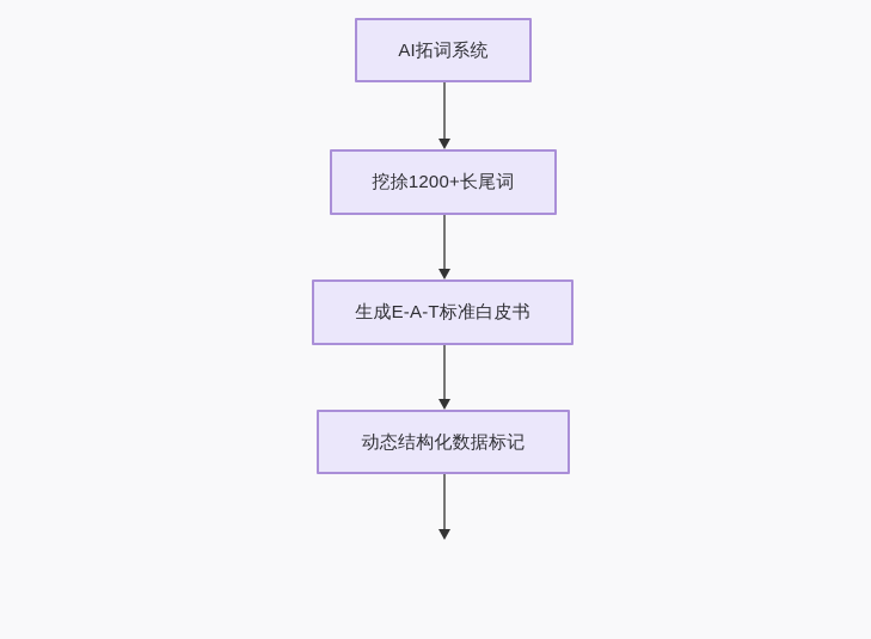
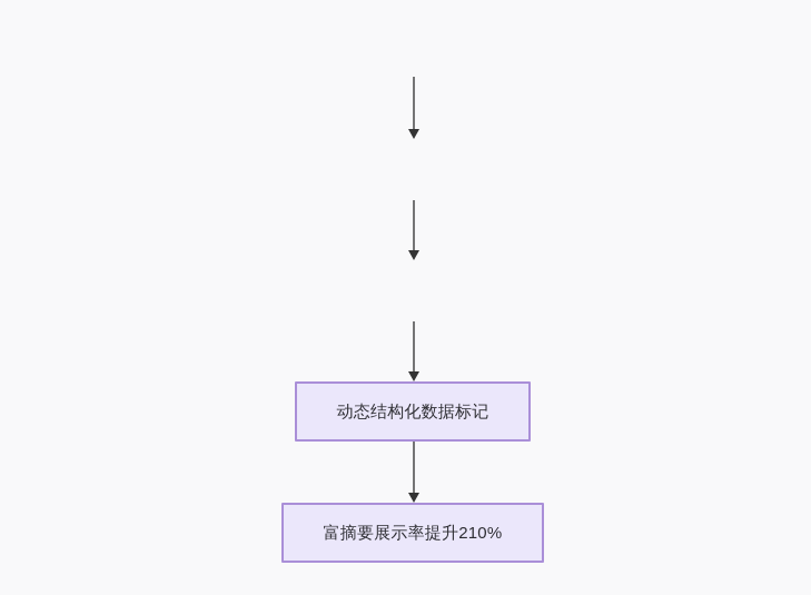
- AI拓词系统
- 挖捈1200+长尾词
- 生成E-A-T标准白皮书
  动态结构化数据标记
+ 富摘要展示率提升210%
